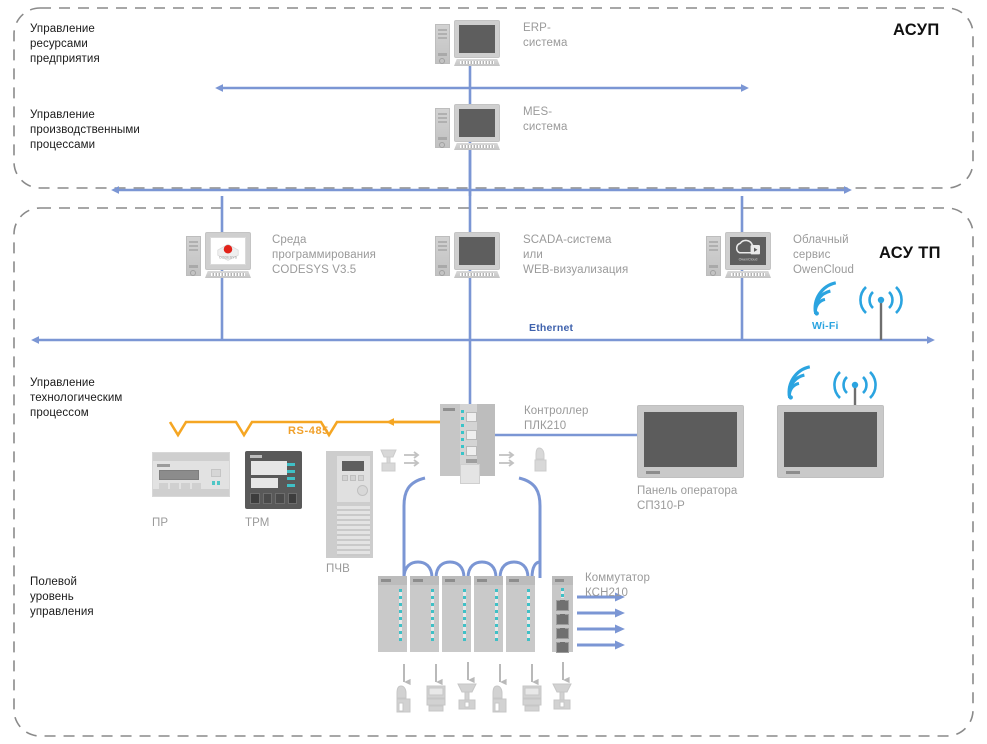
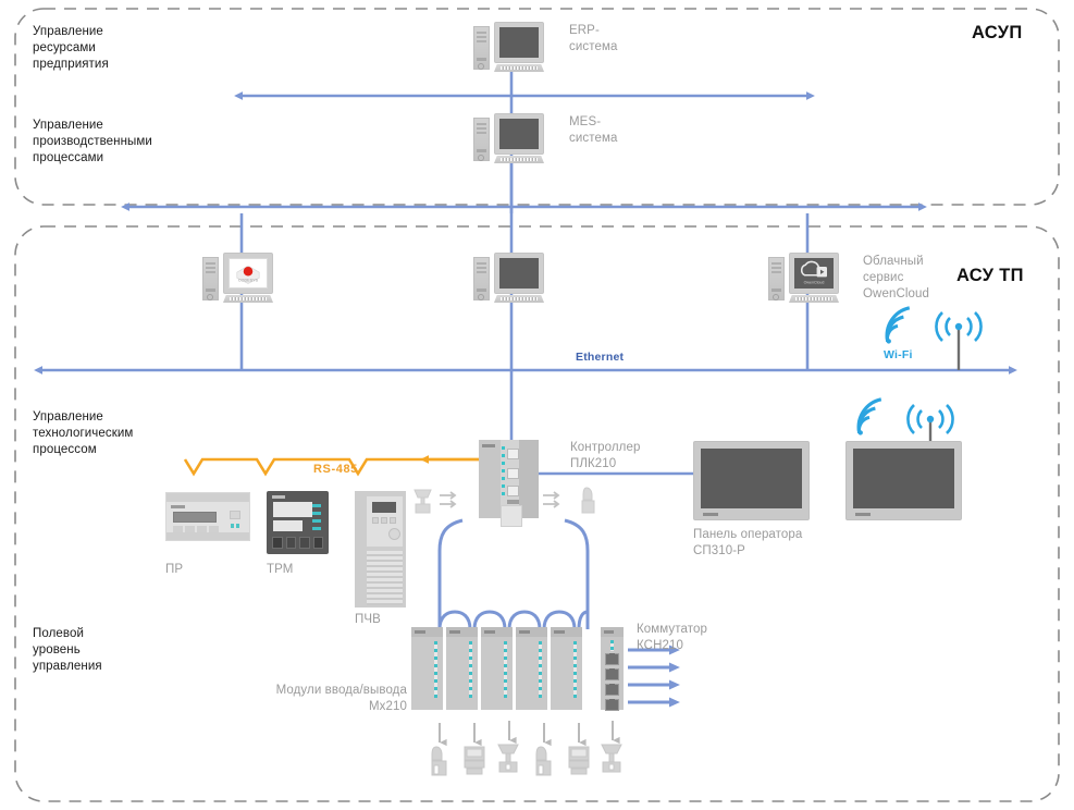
  Управление
  ресурсами
  предприятия
  Управление
  производственными
  процессами
  Управление
  технологическим
  процессом
  Полевой
  уровень
  управления
  АСУП
  АСУ ТП
  ERP-
  система
  MES-
  система
- Среда
- программирования
- CODESYS V3.5
- SCADA-система
- или
- WEB-визуализация
  Облачный
  сервис
  OwenCloud
  Ethernet
  RS-485
  Wi-Fi
  Контроллер
  ПЛК210
  Панель оператора
  СП310-Р
  ПР
  ТРМ
  ПЧВ
+ Модули ввода/вывода
+ Мх210
  Коммутатор
  КСН210
